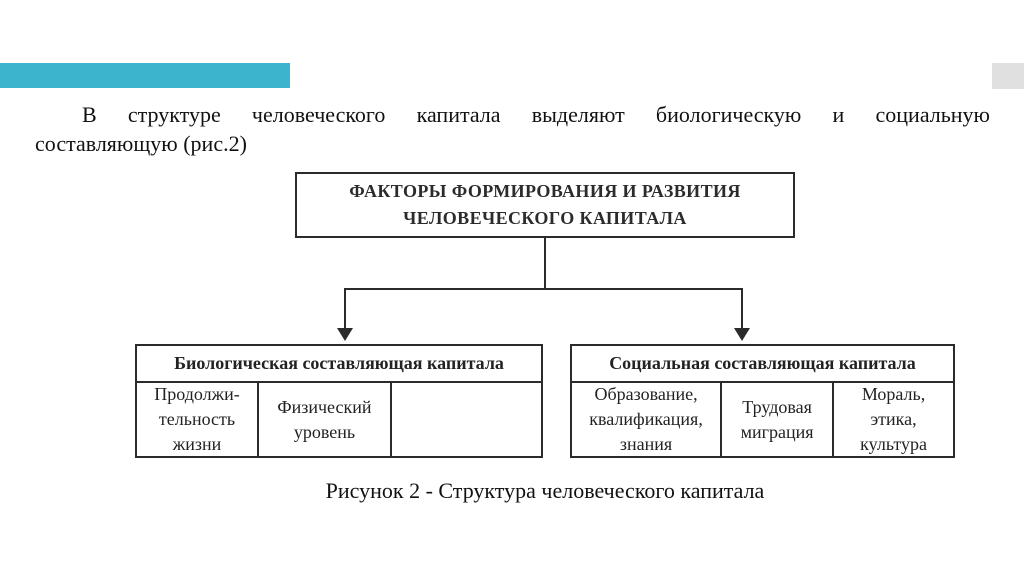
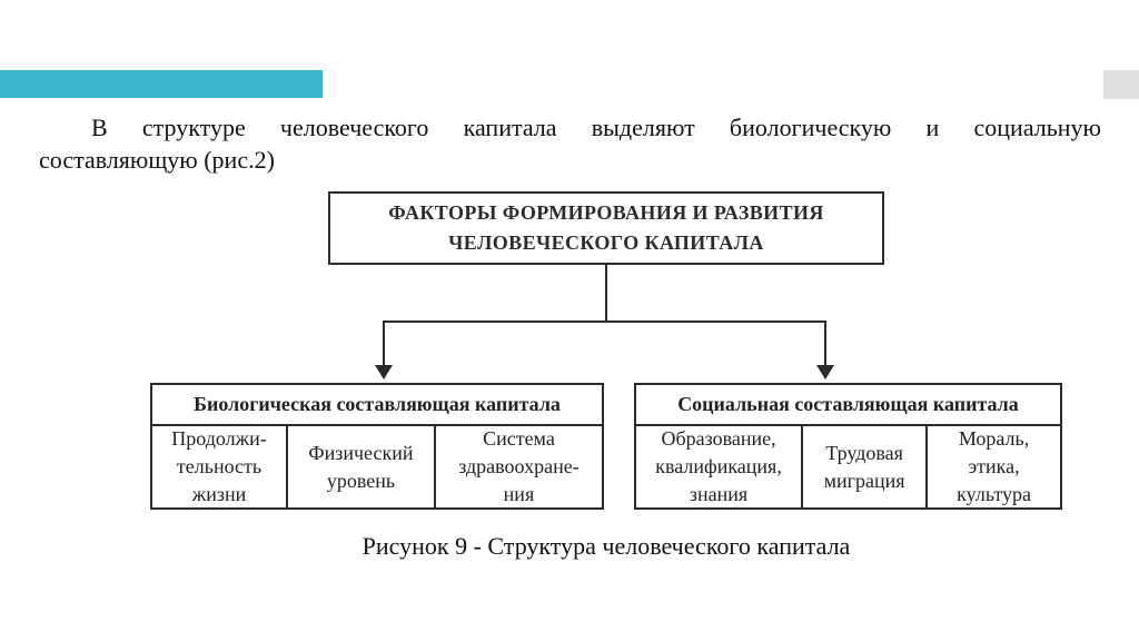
  В структуре человеческого капитала выделяют биологическую и социальную
  составляющую (рис.2)
  ФАКТОРЫ ФОРМИРОВАНИЯ И РАЗВИТИЯ
  ЧЕЛОВЕЧЕСКОГО КАПИТАЛА
  Биологическая составляющая капитала
  Продолжи-
  тельность
  жизни
  Физический
  уровень
+ Система
+ здравоохране-
+ ния
  Социальная составляющая капитала
  Образование,
  квалификация,
  знания
  Трудовая
  миграция
  Мораль,
  этика,
  культура
- Рисунок 2 - Структура человеческого капитала
+ Рисунок 9 - Структура человеческого капитала
